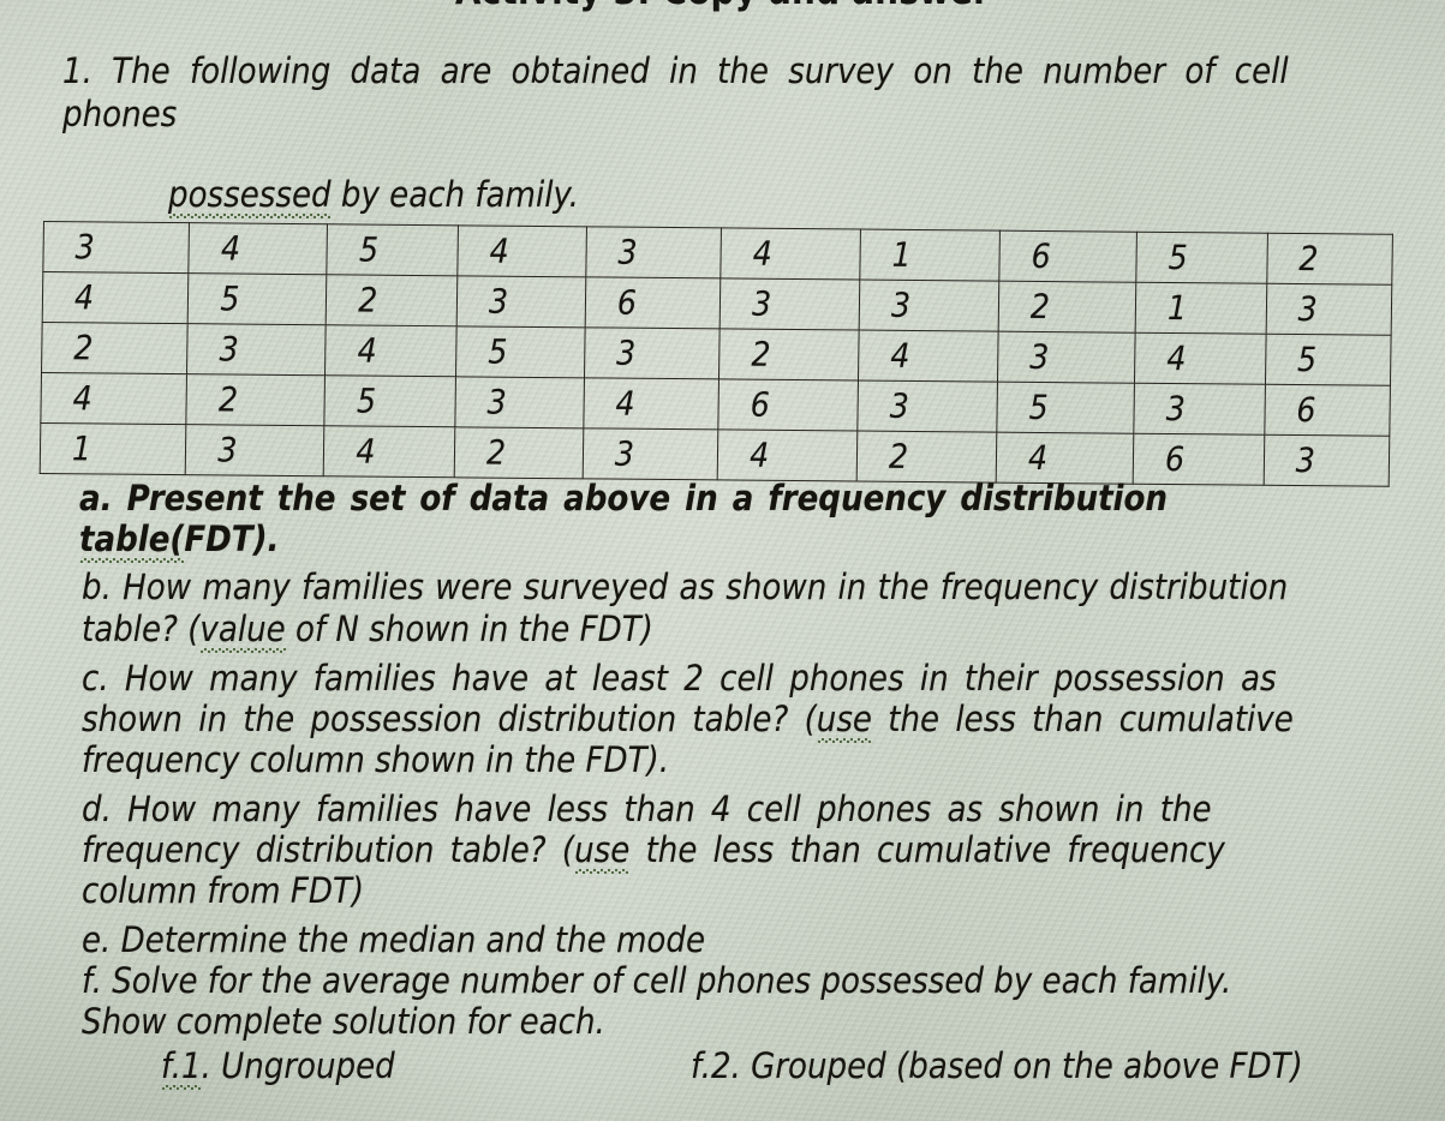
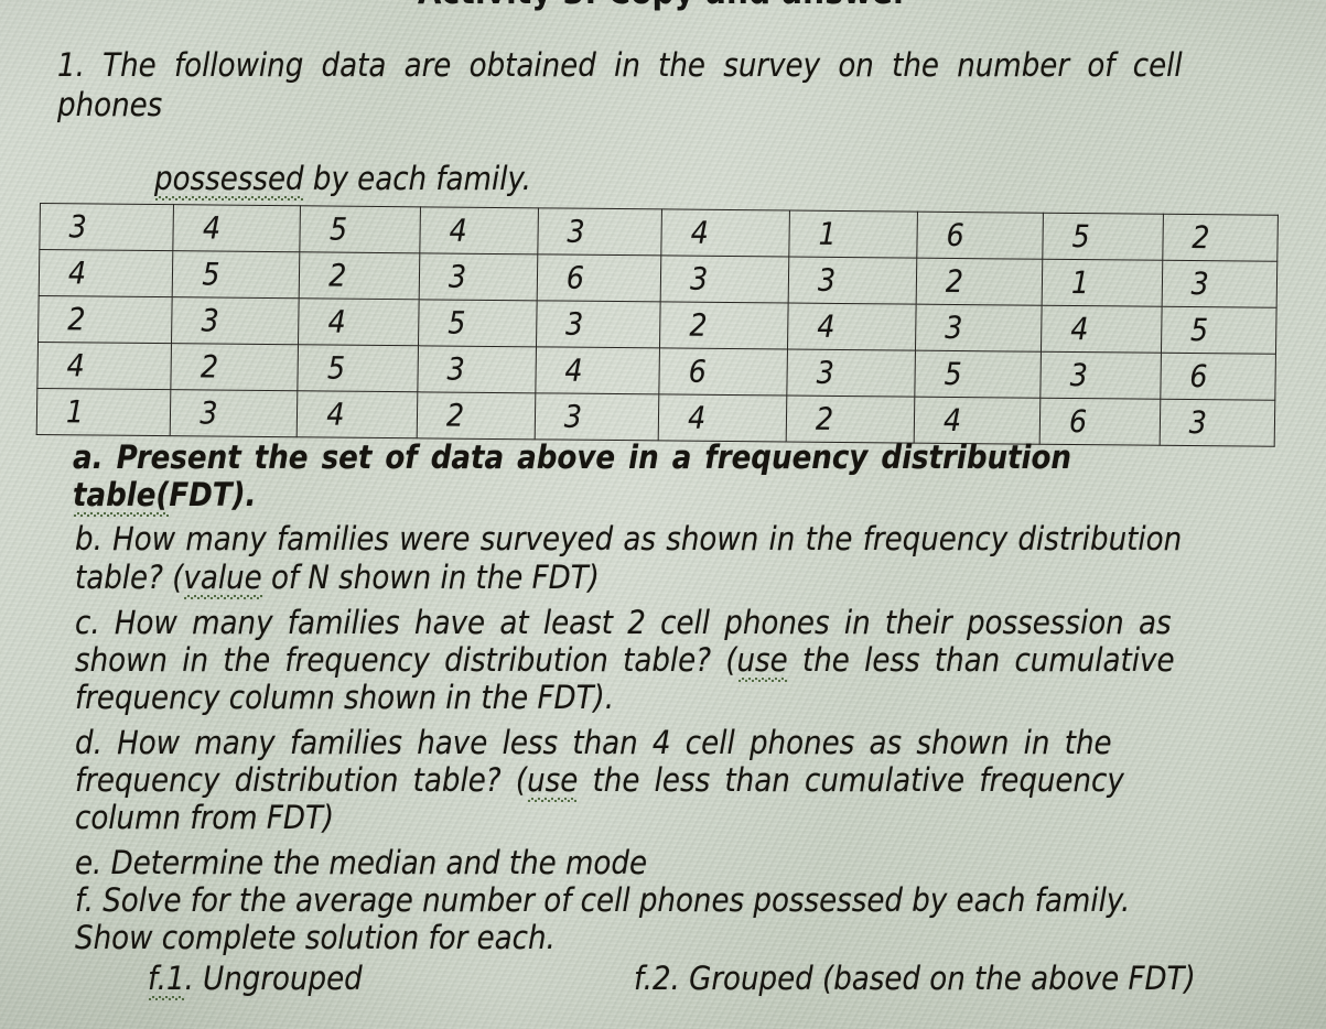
  1. The following data are obtained in the survey on the number of cell
  phones
  possessed by each family.
  3	4	5	4	3	4	1	6	5	2
  4	5	2	3	6	3	3	2	1	3
  2	3	4	5	3	2	4	3	4	5
  4	2	5	3	4	6	3	5	3	6
  1	3	4	2	3	4	2	4	6	3
  a. Present the set of data above in a frequency distribution
  table(FDT).
  b. How many families were surveyed as shown in the frequency distribution
  table? (value of N shown in the FDT)
  c. How many families have at least 2 cell phones in their possession as
- shown in the possession distribution table? (use the less than cumulative
+ shown in the frequency distribution table? (use the less than cumulative
  frequency column shown in the FDT).
  d. How many families have less than 4 cell phones as shown in the
  frequency distribution table? (use the less than cumulative frequency
  column from FDT)
  e. Determine the median and the mode
  f. Solve for the average number of cell phones possessed by each family.
  Show complete solution for each.
  f.1. Ungrouped
  f.2. Grouped (based on the above FDT)
